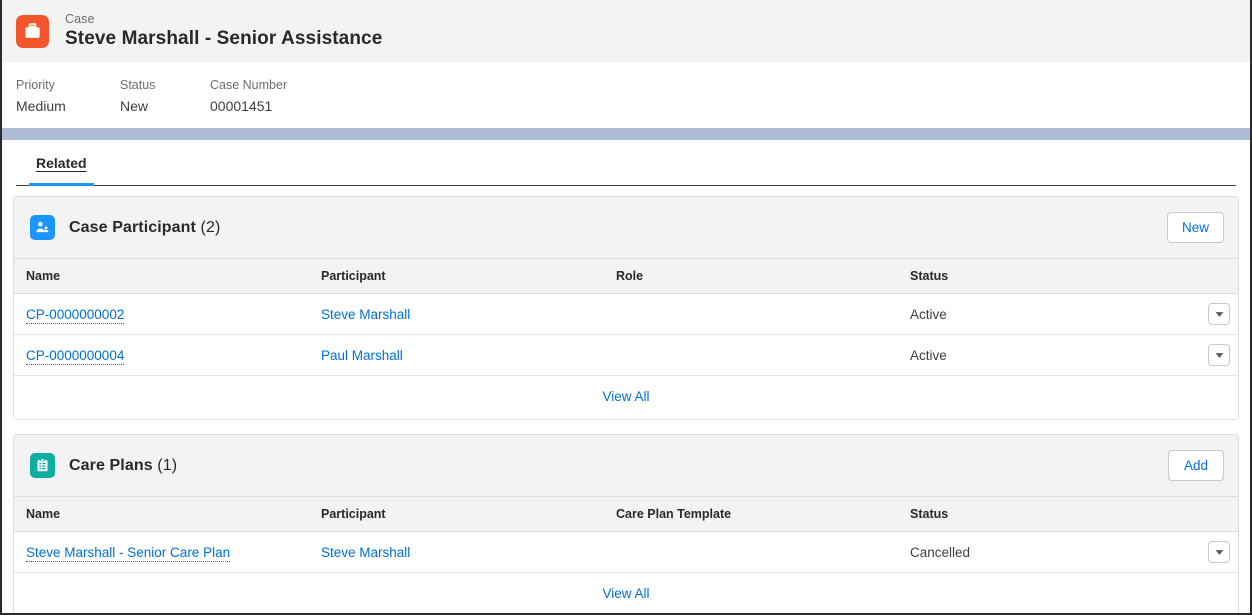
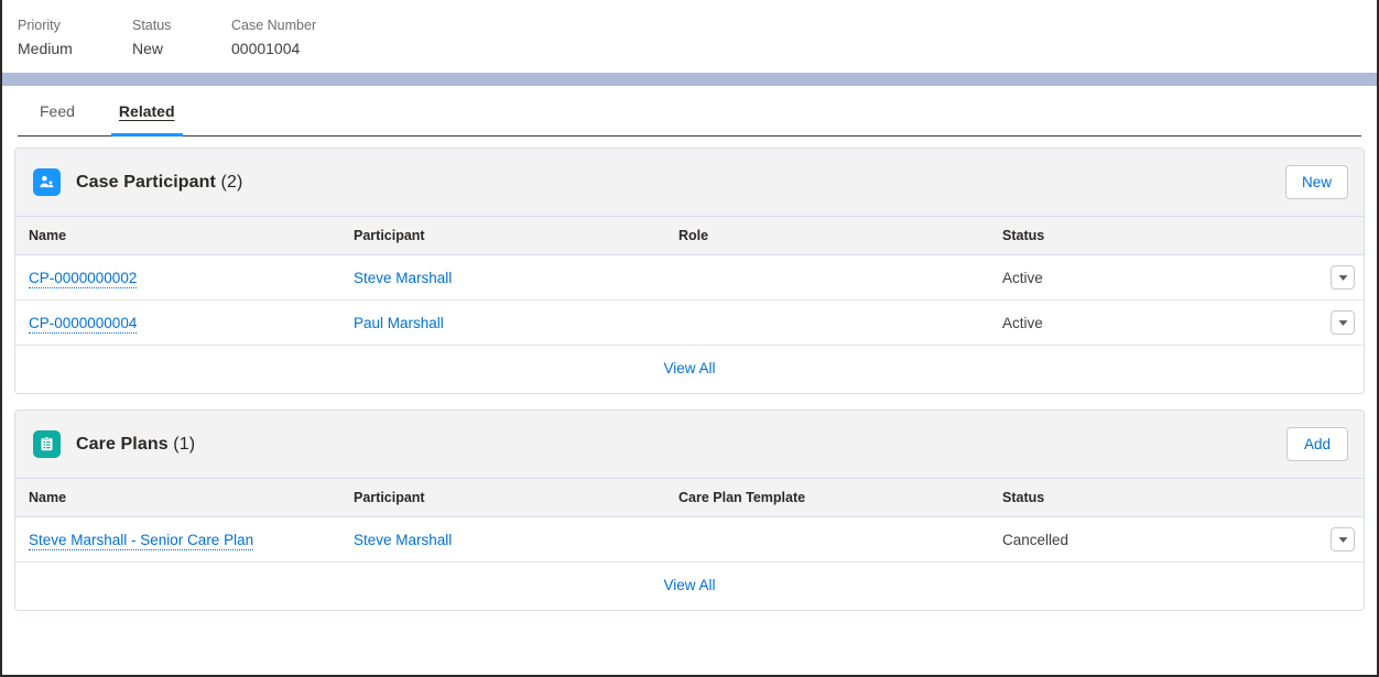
- Case
- Steve Marshall - Senior Assistance
  Priority
  Medium
  Status
  New
  Case Number
- 00001451
+ 00001004
+ Feed
  Related
  Case Participant (2)
  New
  Name	Participant	Role	Status
  CP-0000000002	Steve Marshall		Active
  CP-0000000004	Paul Marshall		Active
  View All
  Care Plans (1)
  Add
  Name	Participant	Care Plan Template	Status
  Steve Marshall - Senior Care Plan	Steve Marshall		Cancelled
  View All
